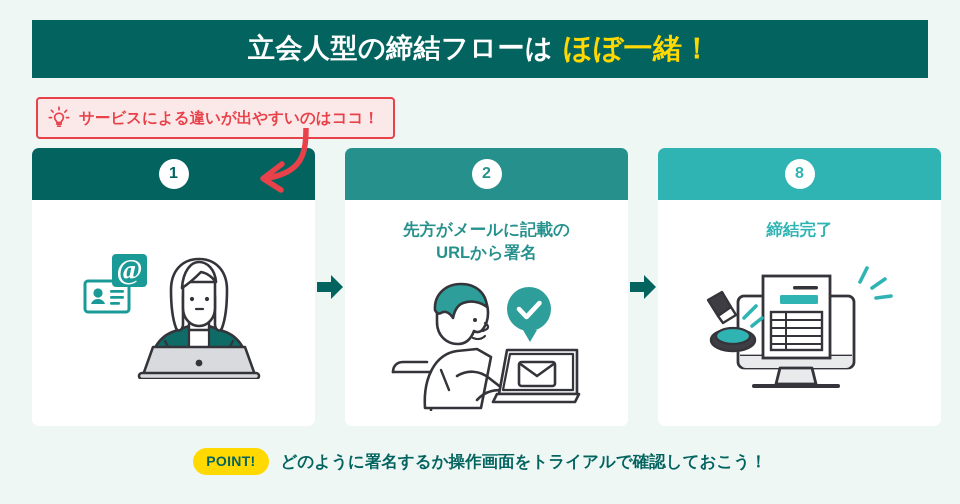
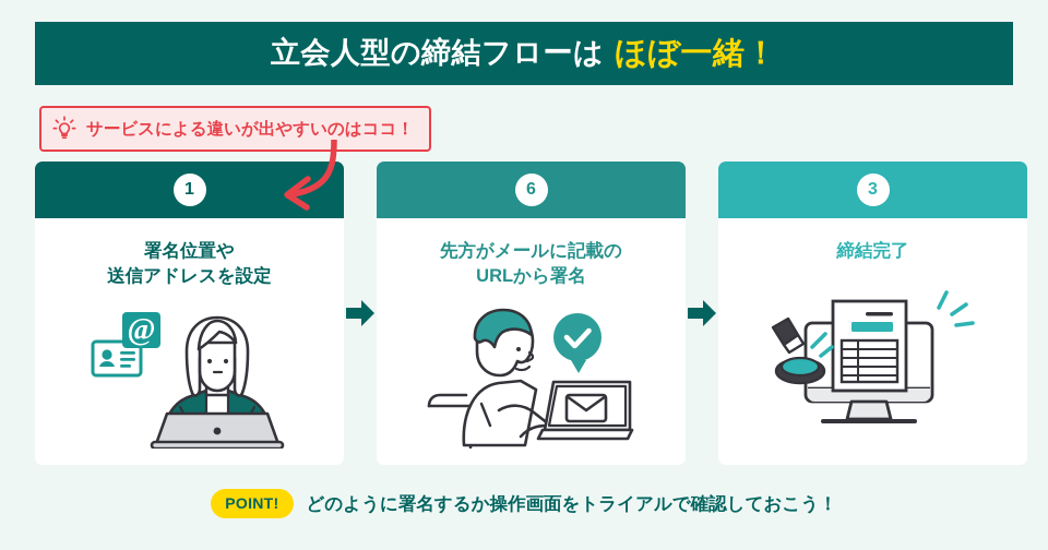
  立会人型の締結フローは
  ほぼ一緒！
  サービスによる違いが出やすいのはココ！
  1
+ 署名位置や
+ 送信アドレスを設定
  @
- 2
+ 6
  先方がメールに記載の
  URLから署名
- 8
+ 3
  締結完了
  POINT!
  どのように署名するか操作画面をトライアルで確認しておこう！
